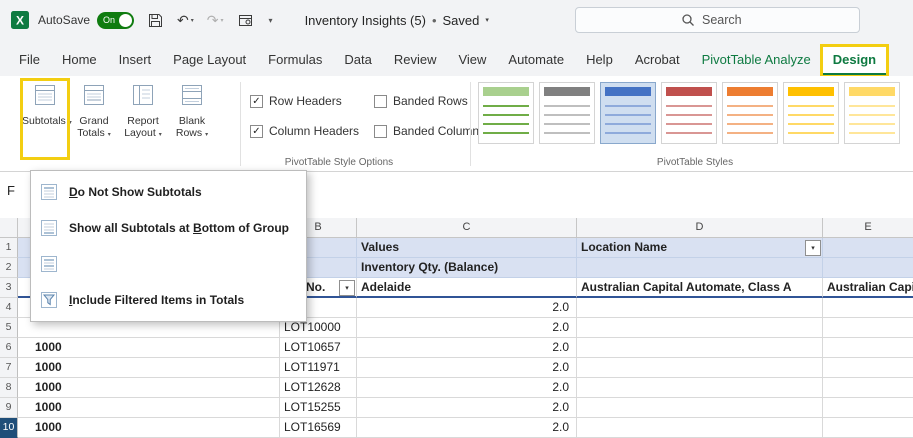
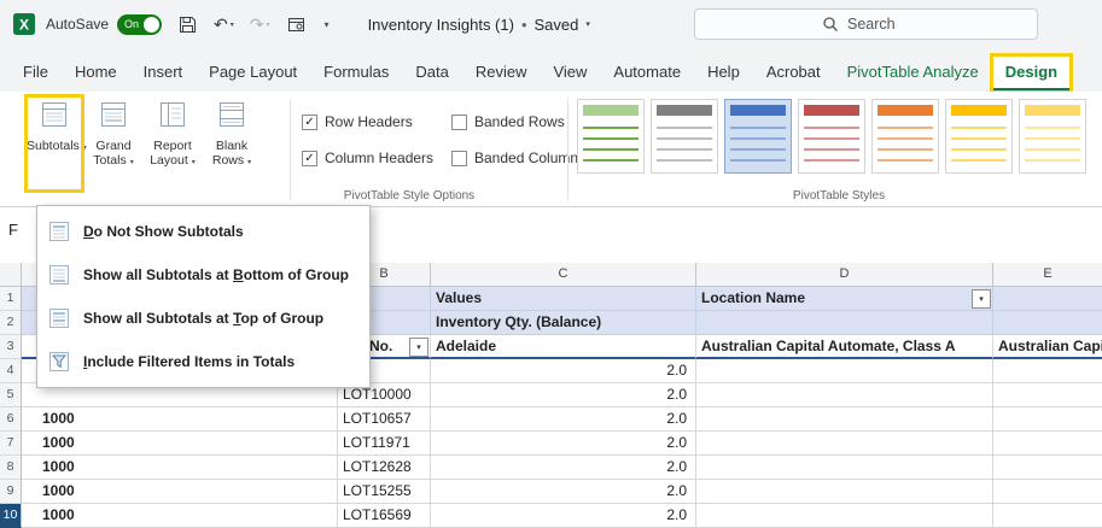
  X
  AutoSave
  On
  ↶
  ↷
  ▾
- Inventory Insights (5)
+ Inventory Insights (1)
  •
  Saved
  Search
  File
  Home
  Insert
  Page Layout
  Formulas
  Data
  Review
  View
  Automate
  Help
  Acrobat
  PivotTable Analyze
  Design
  Subtotals
  Grand Totals
  Report Layout
  Blank Rows
  Row Headers
  Banded Rows
  Column Headers
  Banded Column
  PivotTable Style Options
  PivotTable Styles
  F
  B
  C
  D
  E
  1
  Values
  Location Name
  2
  Inventory Qty. (Balance)
  3
  Adelaide
  Australian Capital Automate, Class A
  Australian Cap
  4
  2.0
  5
  LOT10000
  2.0
  6
  1000
  LOT10657
  2.0
  7
  1000
  LOT11971
  2.0
  8
  1000
  LOT12628
  2.0
  9
  1000
  LOT15255
  2.0
  10
  1000
  LOT16569
  2.0
  Do Not Show Subtotals
  Show all Subtotals at Bottom of Group
+ Show all Subtotals at Top of Group
  Include Filtered Items in Totals
